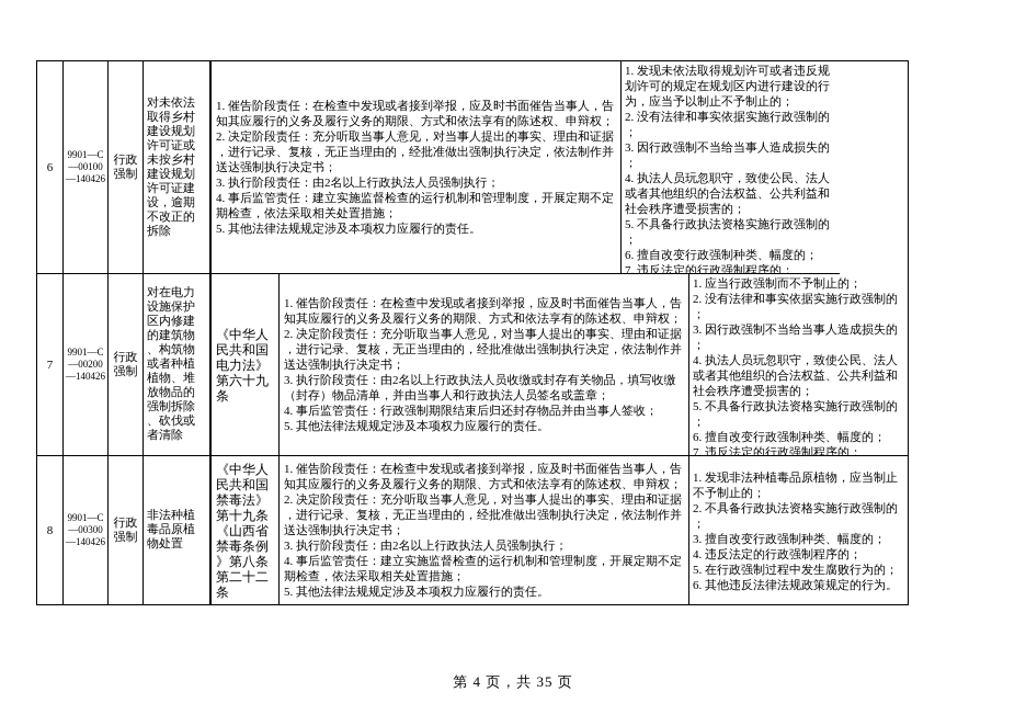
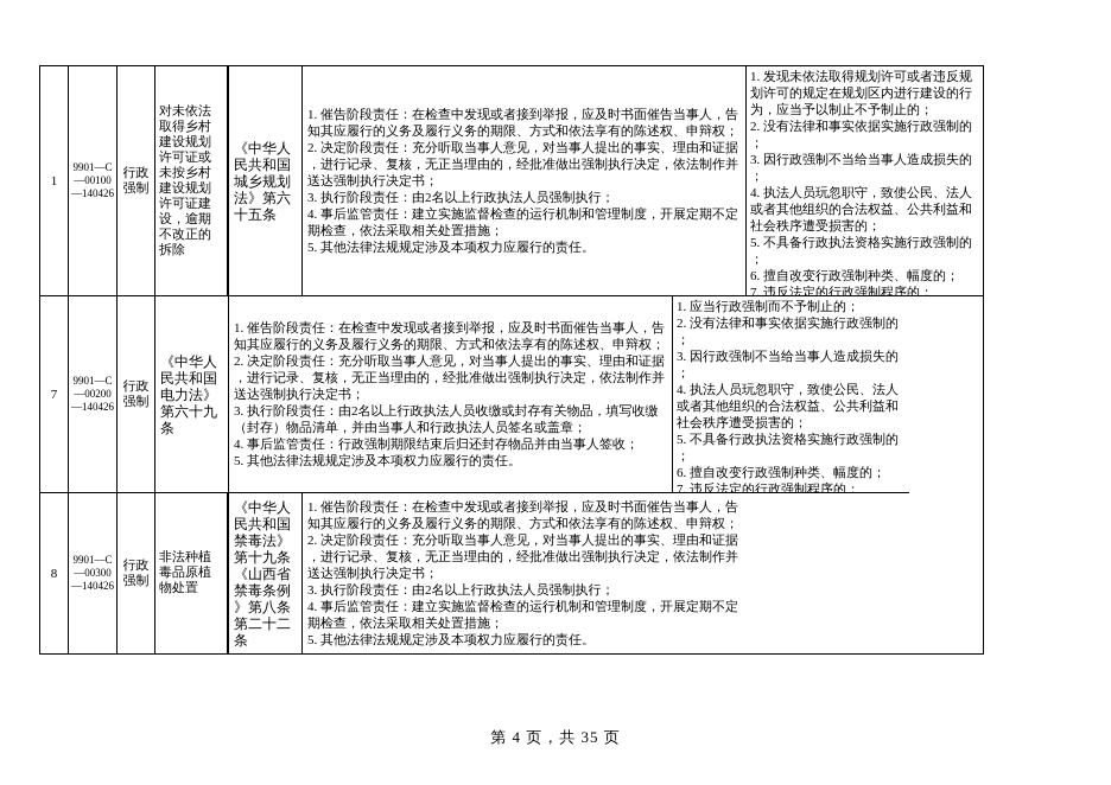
- 6
+ 1
  9901—C
  —00100
  —140426
  行政强制
  对未依法取得乡村建设规划许可证或未按乡村建设规划许可证建设，逾期不改正的拆除
+ 《中华人民共和国城乡规划法》第六十五条
  1. 催告阶段责任：在检查中发现或者接到举报，应及时书面催告当事人，告知其应履行的义务及履行义务的期限、方式和依法享有的陈述权、申辩权；
  2. 决定阶段责任：充分听取当事人意见，对当事人提出的事实、理由和证据，进行记录、复核，无正当理由的，经批准做出强制执行决定，依法制作并送达强制执行决定书；
  3. 执行阶段责任：由2名以上行政执法人员强制执行；
  4. 事后监管责任：建立实施监督检查的运行机制和管理制度，开展定期不定期检查，依法采取相关处置措施；
  5. 其他法律法规规定涉及本项权力应履行的责任。
  1. 发现未依法取得规划许可或者违反规划许可的规定在规划区内进行建设的行为，应当予以制止不予制止的；
  2. 没有法律和事实依据实施行政强制的；
  3. 因行政强制不当给当事人造成损失的；
  4. 执法人员玩忽职守，致使公民、法人或者其他组织的合法权益、公共利益和社会秩序遭受损害的；
  5. 不具备行政执法资格实施行政强制的；
  6. 擅自改变行政强制种类、幅度的；
  7. 违反法定的行政强制程序的；
  7
  9901—C
  —00200
  —140426
  行政强制
- 对在电力设施保护区内修建的建筑物、构筑物或者种植植物、堆放物品的强制拆除、砍伐或者清除
  《中华人民共和国电力法》第六十九条
  1. 催告阶段责任：在检查中发现或者接到举报，应及时书面催告当事人，告知其应履行的义务及履行义务的期限、方式和依法享有的陈述权、申辩权；
  2. 决定阶段责任：充分听取当事人意见，对当事人提出的事实、理由和证据，进行记录、复核，无正当理由的，经批准做出强制执行决定，依法制作并送达强制执行决定书；
  3. 执行阶段责任：由2名以上行政执法人员收缴或封存有关物品，填写收缴（封存）物品清单，并由当事人和行政执法人员签名或盖章；
  4. 事后监管责任：行政强制期限结束后归还封存物品并由当事人签收；
  5. 其他法律法规规定涉及本项权力应履行的责任。
  1. 应当行政强制而不予制止的；
  2. 没有法律和事实依据实施行政强制的；
  3. 因行政强制不当给当事人造成损失的；
  4. 执法人员玩忽职守，致使公民、法人或者其他组织的合法权益、公共利益和社会秩序遭受损害的；
  5. 不具备行政执法资格实施行政强制的；
  6. 擅自改变行政强制种类、幅度的；
  7. 违反法定的行政强制程序的；
  8
  9901—C
  —00300
  —140426
  行政强制
  非法种植毒品原植物处置
  《中华人民共和国禁毒法》第十九条《山西省禁毒条例》第八条第二十二条
  1. 催告阶段责任：在检查中发现或者接到举报，应及时书面催告当事人，告知其应履行的义务及履行义务的期限、方式和依法享有的陈述权、申辩权；
  2. 决定阶段责任：充分听取当事人意见，对当事人提出的事实、理由和证据，进行记录、复核，无正当理由的，经批准做出强制执行决定，依法制作并送达强制执行决定书；
  3. 执行阶段责任：由2名以上行政执法人员强制执行；
  4. 事后监管责任：建立实施监督检查的运行机制和管理制度，开展定期不定期检查，依法采取相关处置措施；
  5. 其他法律法规规定涉及本项权力应履行的责任。
- 1. 发现非法种植毒品原植物，应当制止不予制止的；
- 2. 不具备行政执法资格实施行政强制的；
- 3. 擅自改变行政强制种类、幅度的；
- 4. 违反法定的行政强制程序的；
- 5. 在行政强制过程中发生腐败行为的；
- 6. 其他违反法律法规政策规定的行为。
  第 4 页，共 35 页
